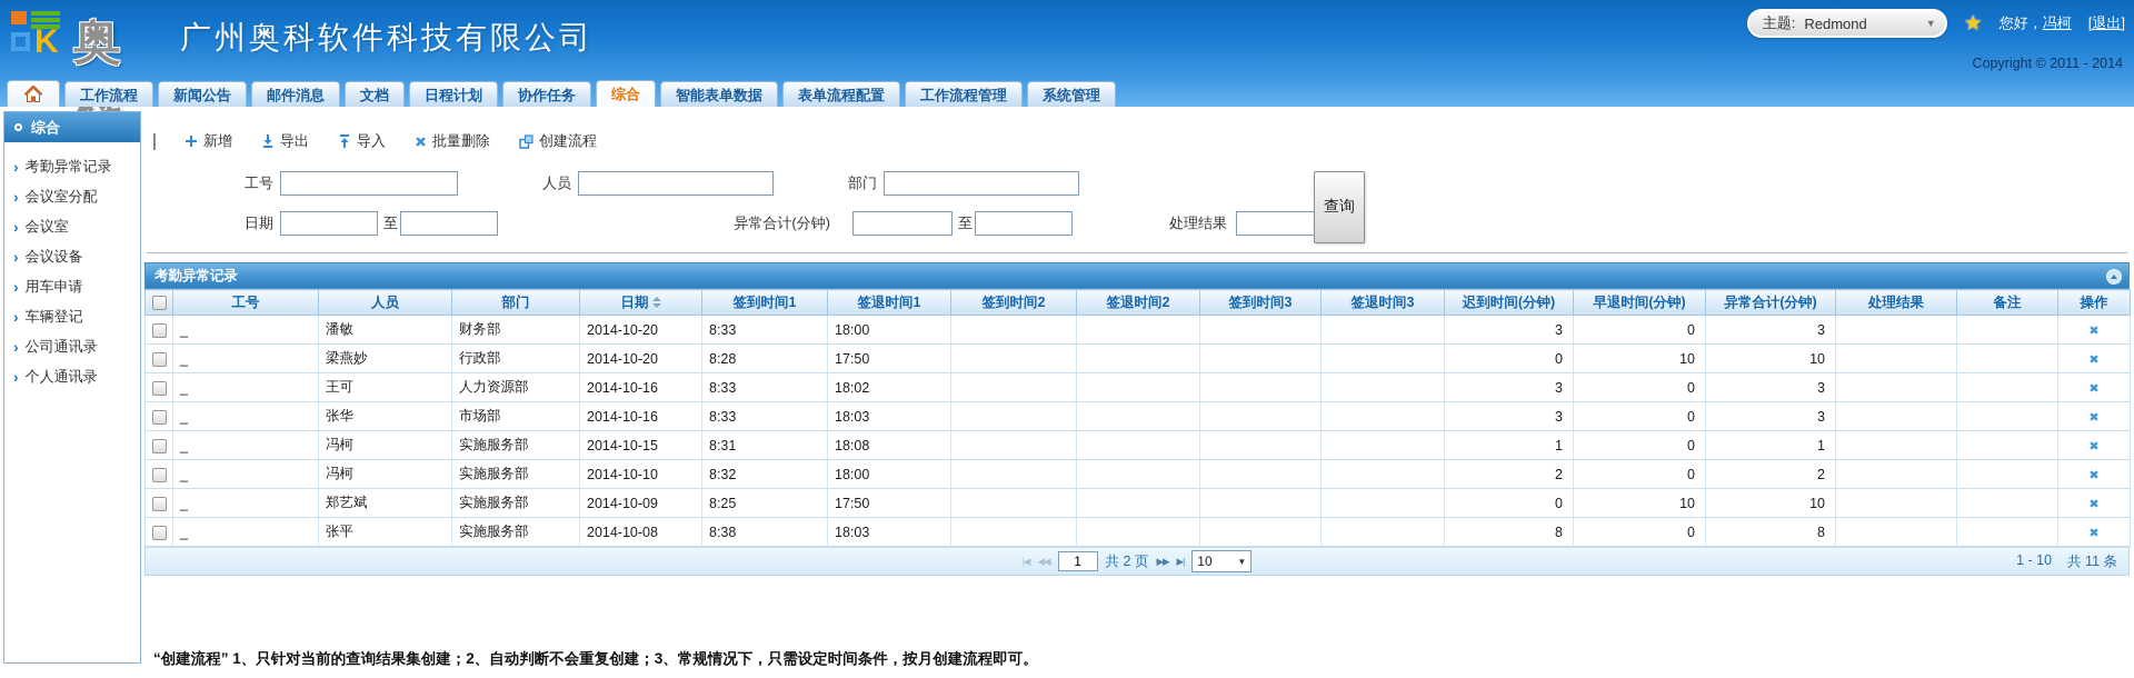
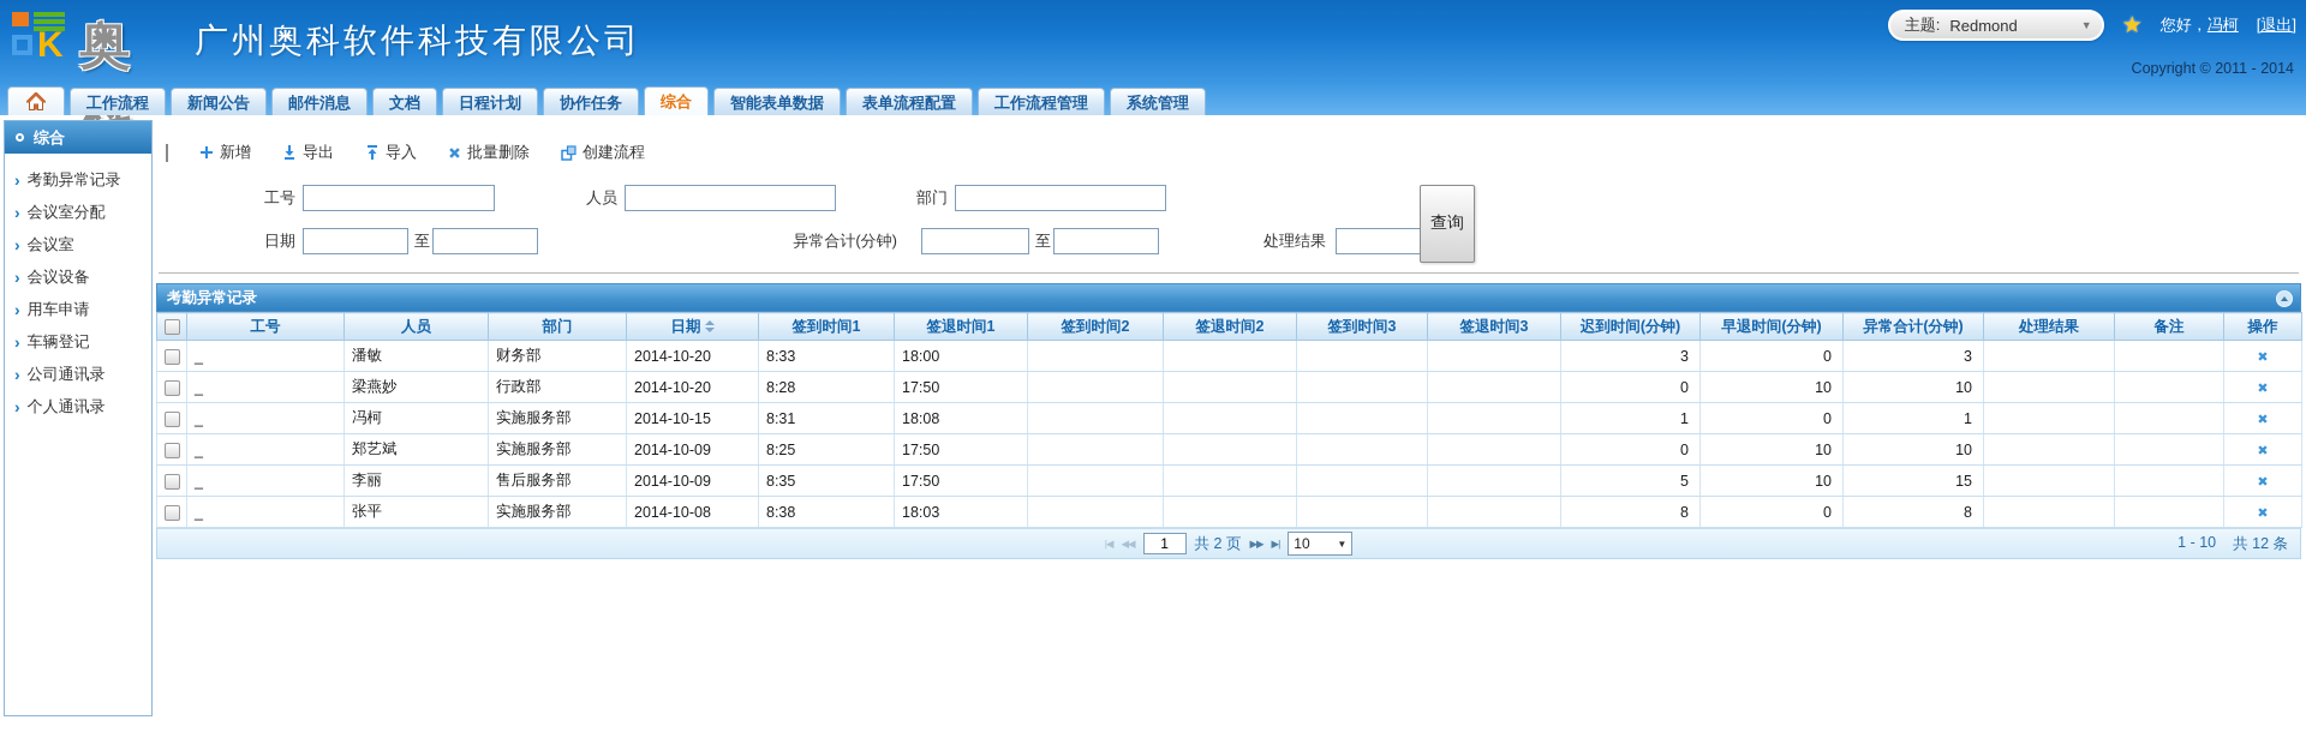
  K
  广州奥科软件科技有限公司
  主题:
  Redmond
  ▼
  ★
  您好，冯柯
  [退出]
  Copyright © 2011 - 2014
  工作流程
  新闻公告
  邮件消息
  文档
  日程计划
  协作任务
  综合
  智能表单数据
  表单流程配置
  工作流程管理
  系统管理
  综合
  ›
  考勤异常记录
  ›
  会议室分配
  ›
  会议室
  ›
  会议设备
  ›
  用车申请
  ›
  车辆登记
  ›
  公司通讯录
  ›
  个人通讯录
  新增
  导出
  导入
  批量删除
  创建流程
  工号
  人员
  部门
  日期
  至
  异常合计(分钟)
  至
  处理结果
  查询
  考勤异常记录
  	工号	人员	部门	日期	签到时间1	签退时间1	签到时间2	签退时间2	签到时间3	签退时间3	迟到时间(分钟)	早退时间(分钟)	异常合计(分钟)	处理结果	备注	操作
  	_	潘敏	财务部	2014-10-20	8:33	18:00					3	0	3			✖
  	_	梁燕妙	行政部	2014-10-20	8:28	17:50					0	10	10			✖
- 	_	王可	人力资源部	2014-10-16	8:33	18:02					3	0	3			✖
- 	_	张华	市场部	2014-10-16	8:33	18:03					3	0	3			✖
  	_	冯柯	实施服务部	2014-10-15	8:31	18:08					1	0	1			✖
- 	_	冯柯	实施服务部	2014-10-10	8:32	18:00					2	0	2			✖
  	_	郑艺斌	实施服务部	2014-10-09	8:25	17:50					0	10	10			✖
+ 	_	李丽	售后服务部	2014-10-09	8:35	17:50					5	10	15			✖
  	_	张平	实施服务部	2014-10-08	8:38	18:03					8	0	8			✖
  |◀
  ◀◀
  1
  共 2 页
  ▶▶
  ▶|
  10
  ▼
  1 - 10
- 共 11 条
+ 共 12 条
- “创建流程” 1、只针对当前的查询结果集创建；2、自动判断不会重复创建；3、常规情况下，只需设定时间条件，按月创建流程即可。
